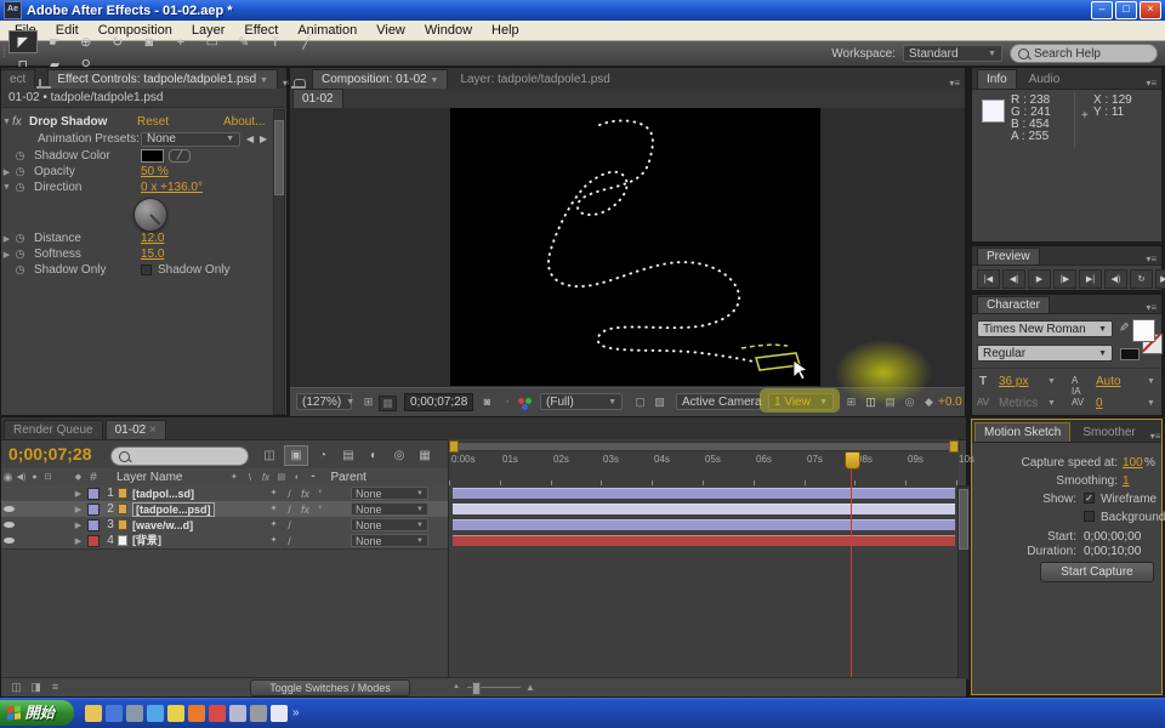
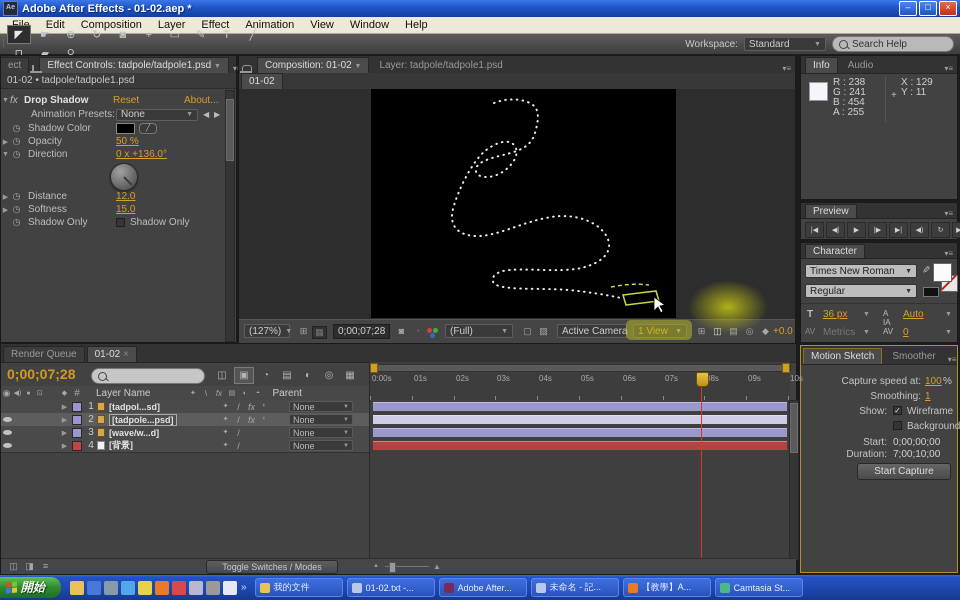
  Adobe After Effects - 01-02.aep *
  –
  □
  ×
  Edit
  Composition
  Layer
  Effect
  Animation
  View
  Window
  Help
  ⁞
  ◤ ☛ ⊕ ↻ ◙ + ▭ ✎ T ╱
  Workspace:
  Standard
  Search Help
  ect
  Effect Controls: tadpole/tadpole1.psd
  01-02 • tadpole/tadpole1.psd
  fx
  Drop Shadow
  Reset
  About...
  Animation Presets:
  None
  ◀
  ▶
  ◷
  Shadow Color
  ◷
  Opacity
  50 %
  ◷
  Direction
  0 x +136.0°
  ◷
  Distance
  12.0
  ◷
  Softness
  15.0
  ◷
  Shadow Only
  Shadow Only
  Composition: 01-02
  Layer: tadpole/tadpole1.psd
  ▾≡
  01-02
  (127%)
  ⊞
  ▦
  0;00;07;28
  ◙
  ◔
  (Full)
  ▢
  ▨
  Active Camera
  1 View
  +0.0
  Info
  Audio
  ▾≡
  R : 238
  G : 241
  B : 454
  A : 255
  +
  X : 129
  Y : 11
  Preview
  ▾≡
  Character
  ▾≡
  Times New Roman
  Regular
  T
  36 px
  A
  IA
  Auto
  AV
  Metrics
  AV
  0
  Motion Sketch
  Smoother
  ▾≡
  Capture speed at:
  100
  %
  Smoothing:
  1
  Show:
  ✓
  Wireframe
  Background
  Start:
  0;00;00;00
  Duration:
- 0;00;10;00
+ 7;00;10;00
  Start Capture
  Render Queue
  01-02 ×
  0;00;07;28
  ◫
  ▣
  ◔
  ▤
  ◐
  ◎
  ▦
  0:00s
  01s
  02s
  03s
  04s
  05s
  06s
  07s
  09s
  10s
  ◉
  #
  Layer Name
  \
  fx
  Parent
  1
  [tadpol...sd]
  /
  fx
  None
  2
  [tadpole...psd]
  /
  fx
  None
  3
  [wave/w...d]
  /
  None
  4
  [背景]
  /
  None
  ◫
  ◨
  ≡
  Toggle Switches / Modes
  ▲
  開始
  »
+ 我的文件
+ 01-02.txt -...
+ Adobe After...
+ 未命名 - 記...
+ 【教學】A...
+ Camtasia St...
